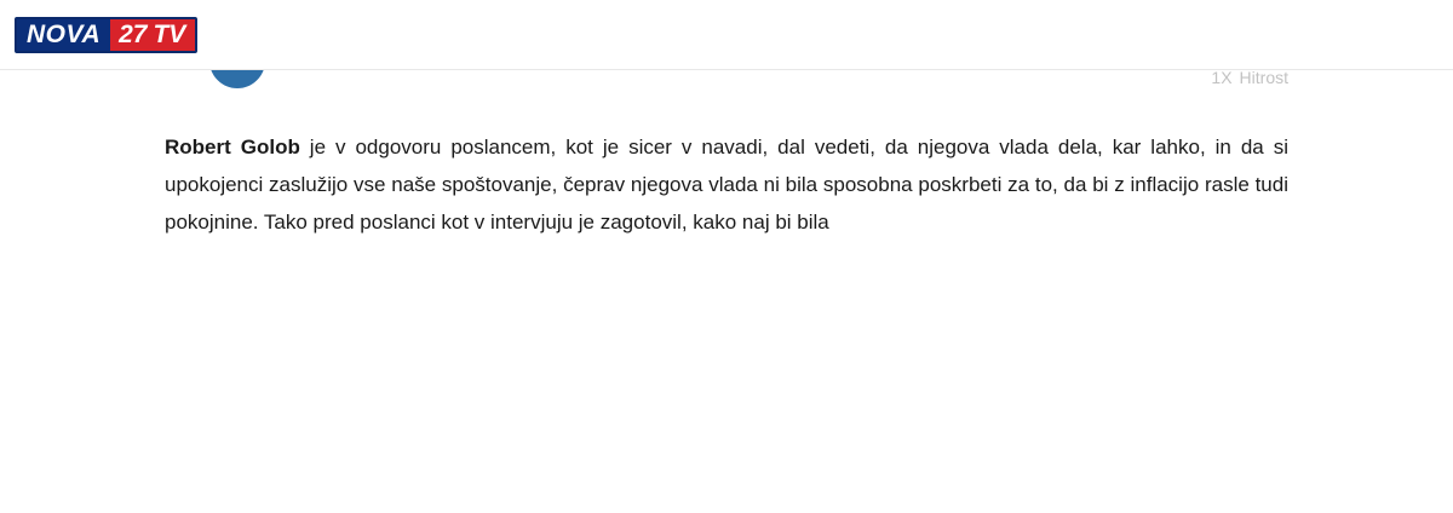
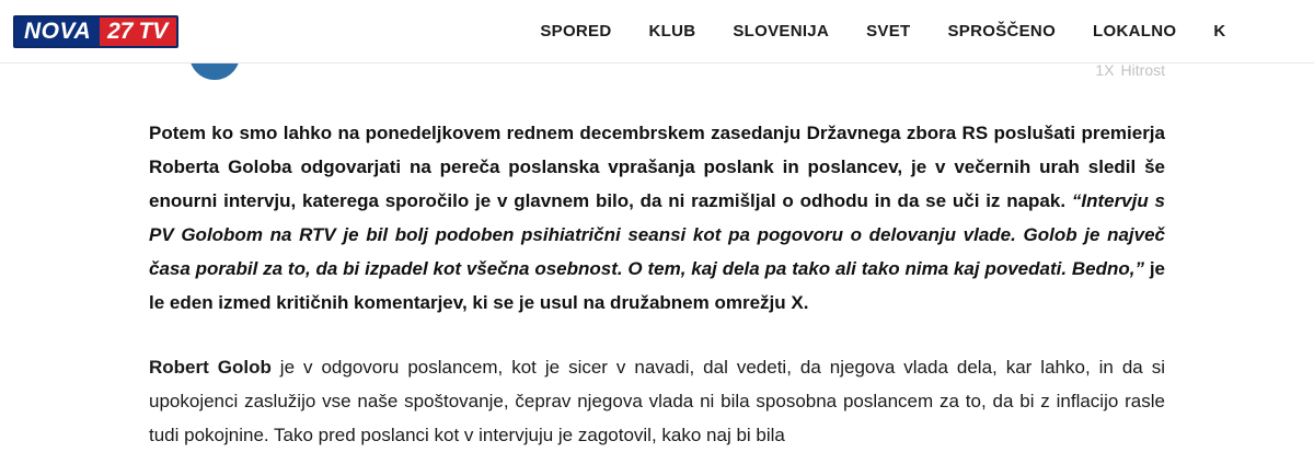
  NOVA
  27
  TV
+ SPORED
+ KLUB
+ SLOVENIJA
+ SVET
+ SPROŠČENO
+ LOKALNO
+ K
  1X
  Hitrost
+ Potem ko smo lahko na ponedeljkovem rednem decembrskem zasedanju Državnega zbora RS poslušati premierja Roberta Goloba odgovarjati na pereča poslanska vprašanja poslank in poslancev, je v večernih urah sledil še enourni intervju, katerega sporočilo je v glavnem bilo, da ni razmišljal o odhodu in da se uči iz napak. “Intervju s PV Golobom na RTV je bil bolj podoben psihiatrični seansi kot pa pogovoru o delovanju vlade. Golob je največ časa porabil za to, da bi izpadel kot všečna osebnost. O tem, kaj dela pa tako ali tako nima kaj povedati. Bedno,” je le eden izmed kritičnih komentarjev, ki se je usul na družabnem omrežju X.
- Robert Golob je v odgovoru poslancem, kot je sicer v navadi, dal vedeti, da njegova vlada dela, kar lahko, in da si upokojenci zaslužijo vse naše spoštovanje, čeprav njegova vlada ni bila sposobna poskrbeti za to, da bi z inflacijo rasle tudi pokojnine. Tako pred poslanci kot v intervjuju je zagotovil, kako naj bi bila
+ Robert Golob je v odgovoru poslancem, kot je sicer v navadi, dal vedeti, da njegova vlada dela, kar lahko, in da si upokojenci zaslužijo vse naše spoštovanje, čeprav njegova vlada ni bila sposobna poslancem za to, da bi z inflacijo rasle tudi pokojnine. Tako pred poslanci kot v intervjuju je zagotovil, kako naj bi bila
